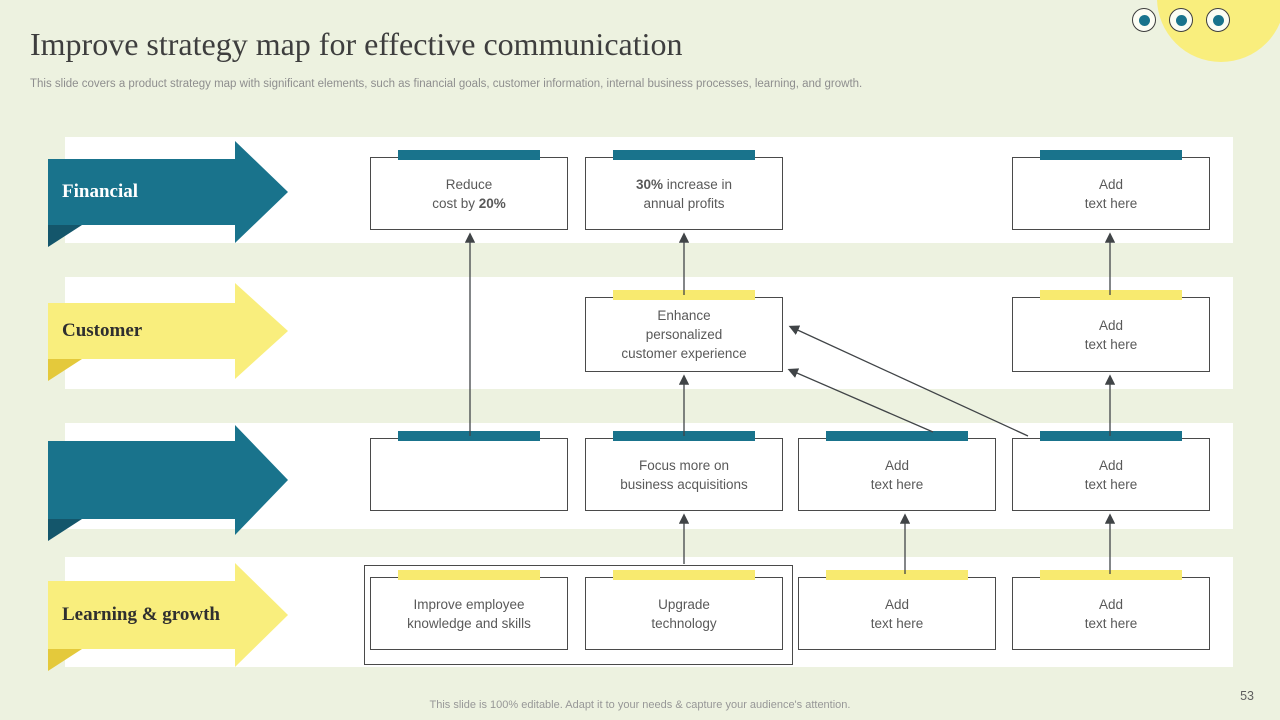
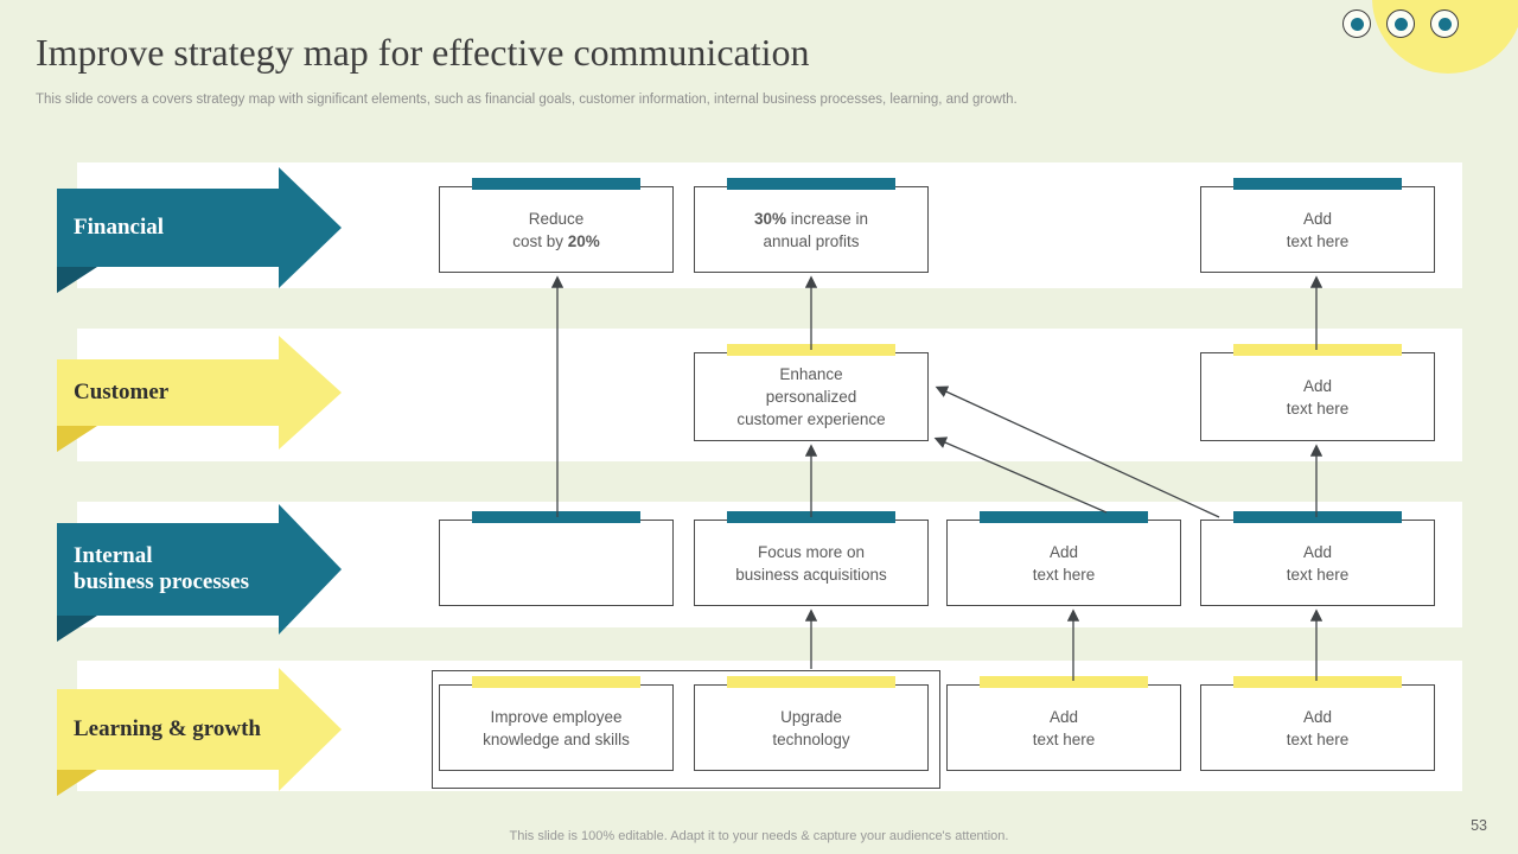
  Improve strategy map for effective communication
- This slide covers a product strategy map with significant elements, such as financial goals, customer information, internal business processes, learning, and growth.
+ This slide covers a covers strategy map with significant elements, such as financial goals, customer information, internal business processes, learning, and growth.
  Financial
  Customer
+ Internal
+ business processes
  Learning & growth
  Reduce
  cost by 20%
  30% increase in
  annual profits
  Add
  text here
  Enhance
  personalized
  customer experience
  Add
  text here
  Focus more on
  business acquisitions
  Add
  text here
  Add
  text here
  Improve employee
  knowledge and skills
  Upgrade
  technology
  Add
  text here
  Add
  text here
  This slide is 100% editable. Adapt it to your needs & capture your audience's attention.
  53
